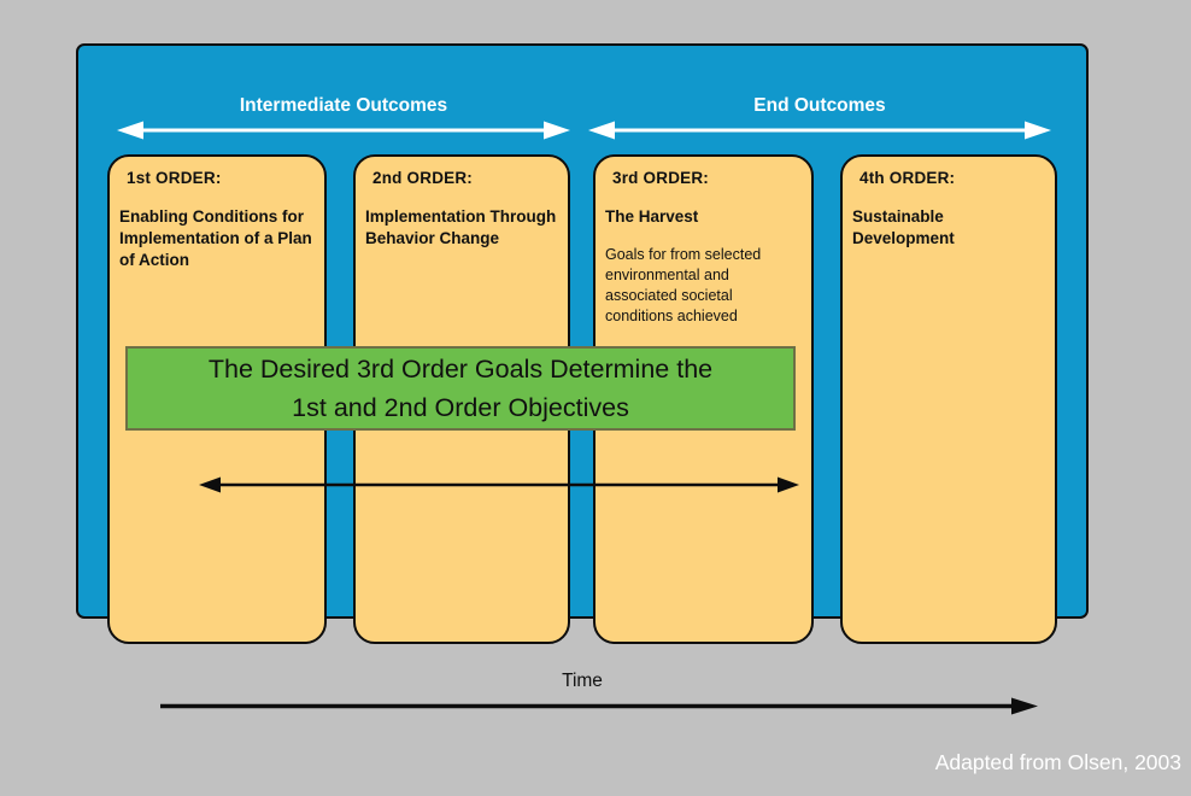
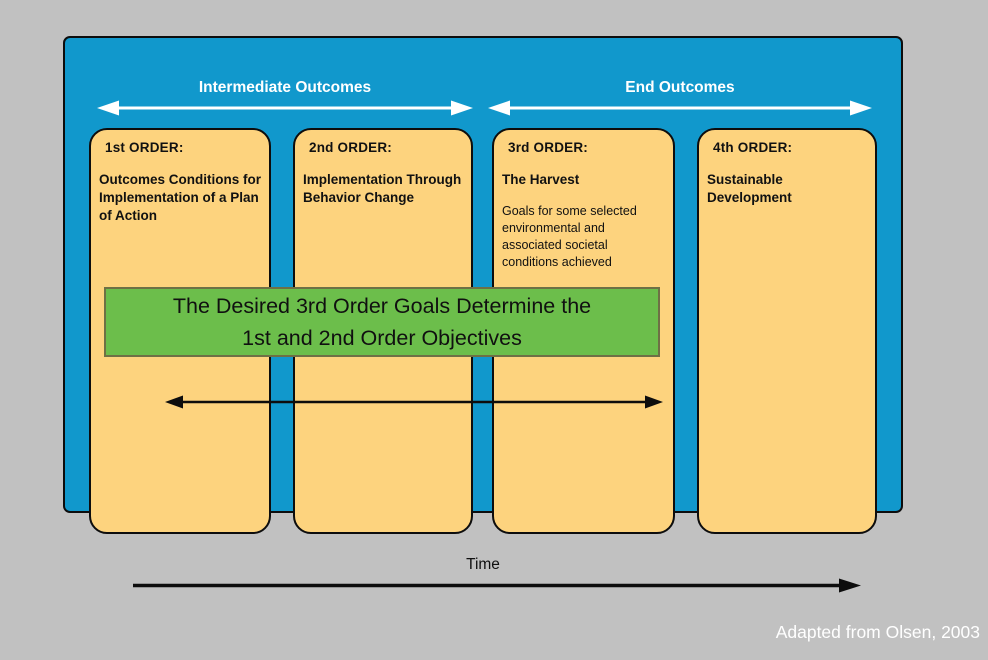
  Intermediate Outcomes
  End Outcomes
  1st ORDER:
- Enabling Conditions for Implementation of a Plan of Action
+ Outcomes Conditions for Implementation of a Plan of Action
  2nd ORDER:
  Implementation Through Behavior Change
  3rd ORDER:
  The Harvest
- Goals for from selected environmental and associated societal conditions achieved
+ Goals for some selected environmental and associated societal conditions achieved
  4th ORDER:
  Sustainable Development
  The Desired 3rd Order Goals Determine the
  1st and 2nd Order Objectives
  Time
  Adapted from Olsen, 2003
